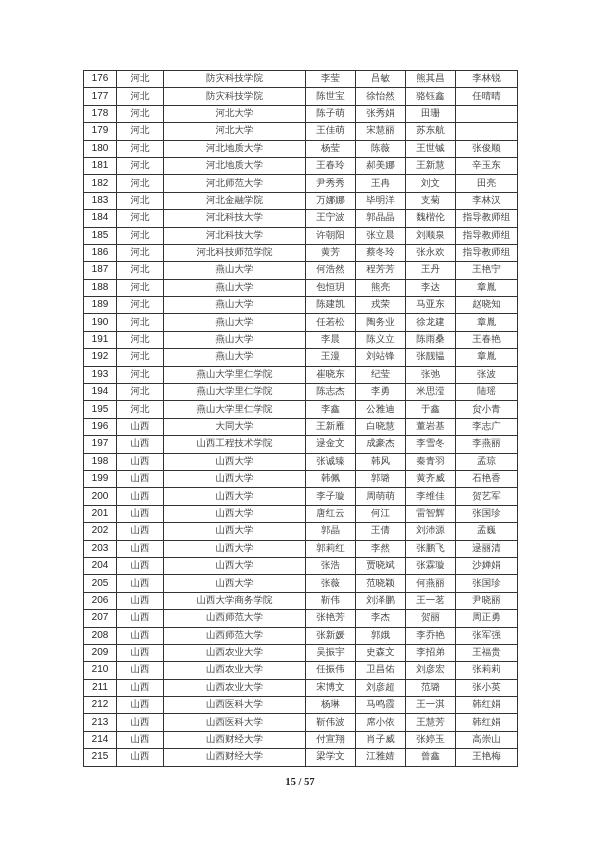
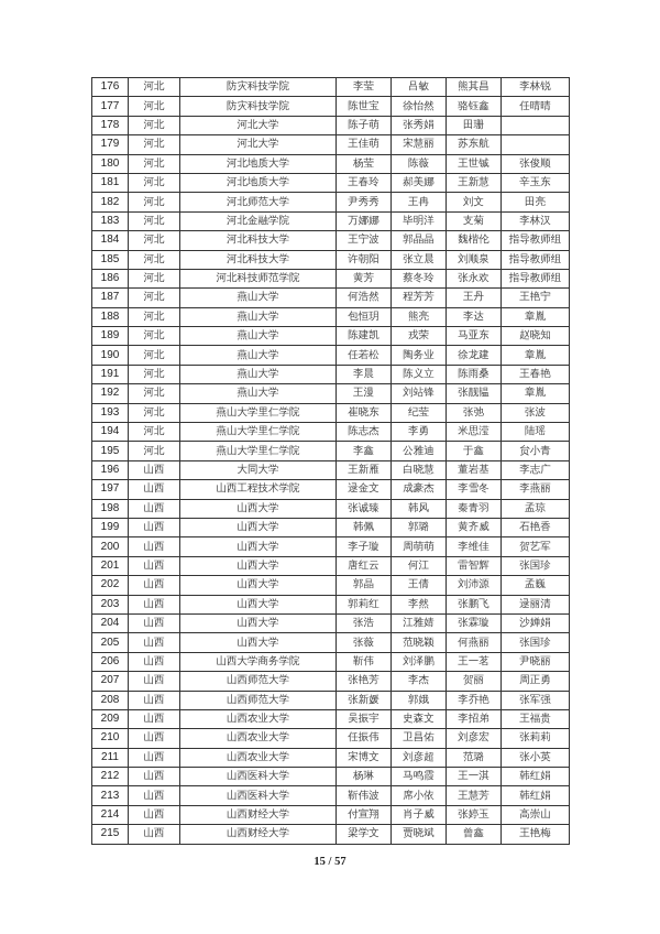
  176	河北	防灾科技学院	李莹	吕敏	熊其昌	李林锐
  177	河北	防灾科技学院	陈世宝	徐怡然	骆钰鑫	任晴晴
  178	河北	河北大学	陈子萌	张秀娟	田珊
  179	河北	河北大学	王佳萌	宋慧丽	苏东航
  180	河北	河北地质大学	杨莹	陈薇	王世铖	张俊顺
  181	河北	河北地质大学	王春玲	郝美娜	王新慧	辛玉东
  182	河北	河北师范大学	尹秀秀	王冉	刘文	田亮
  183	河北	河北金融学院	万娜娜	毕明洋	支菊	李林汉
  184	河北	河北科技大学	王宁波	郭晶晶	魏楷伦	指导教师组
  185	河北	河北科技大学	许朝阳	张立晨	刘顺泉	指导教师组
  186	河北	河北科技师范学院	黄芳	蔡冬玲	张永欢	指导教师组
  187	河北	燕山大学	何浩然	程芳芳	王丹	王艳宁
  188	河北	燕山大学	包恒玥	熊亮	李达	章胤
  189	河北	燕山大学	陈建凯	戎荣	马亚东	赵晓知
  190	河北	燕山大学	任若松	陶务业	徐龙建	章胤
  191	河北	燕山大学	李晨	陈义立	陈雨桑	王春艳
  192	河北	燕山大学	王漫	刘站锋	张靓韫	章胤
  193	河北	燕山大学里仁学院	崔晓东	纪莹	张弛	张波
  194	河北	燕山大学里仁学院	陈志杰	李勇	米思滢	陆瑶
  195	河北	燕山大学里仁学院	李鑫	公雅迪	于鑫	贠小青
  196	山西	大同大学	王新雁	白晓慧	董岩基	李志广
  197	山西	山西工程技术学院	逯金文	成豪杰	李雪冬	李燕丽
  198	山西	山西大学	张诚臻	韩风	秦青羽	孟琼
  199	山西	山西大学	韩佩	郭璐	黄齐威	石艳香
  200	山西	山西大学	李子璇	周萌萌	李维佳	贺艺军
  201	山西	山西大学	唐红云	何江	雷智辉	张国珍
  202	山西	山西大学	郭晶	王倩	刘沛源	孟巍
  203	山西	山西大学	郭莉红	李然	张鹏飞	逯丽清
- 204	山西	山西大学	张浩	贾晓斌	张霖璇	沙婵娟
+ 204	山西	山西大学	张浩	江雅婧	张霖璇	沙婵娟
  205	山西	山西大学	张薇	范晓颖	何燕丽	张国珍
  206	山西	山西大学商务学院	靳伟	刘泽鹏	王一茗	尹晓丽
  207	山西	山西师范大学	张艳芳	李杰	贺丽	周正勇
  208	山西	山西师范大学	张新媛	郭娥	李乔艳	张军强
  209	山西	山西农业大学	吴振宇	史森文	李招弟	王福贵
  210	山西	山西农业大学	任振伟	卫昌佑	刘彦宏	张莉莉
  211	山西	山西农业大学	宋博文	刘彦超	范璐	张小英
  212	山西	山西医科大学	杨琳	马鸣霞	王一淇	韩红娟
  213	山西	山西医科大学	靳伟波	席小依	王慧芳	韩红娟
  214	山西	山西财经大学	付宣翔	肖子威	张婷玉	高崇山
- 215	山西	山西财经大学	梁学文	江雅婧	曾鑫	王艳梅
+ 215	山西	山西财经大学	梁学文	贾晓斌	曾鑫	王艳梅
  15 / 57
